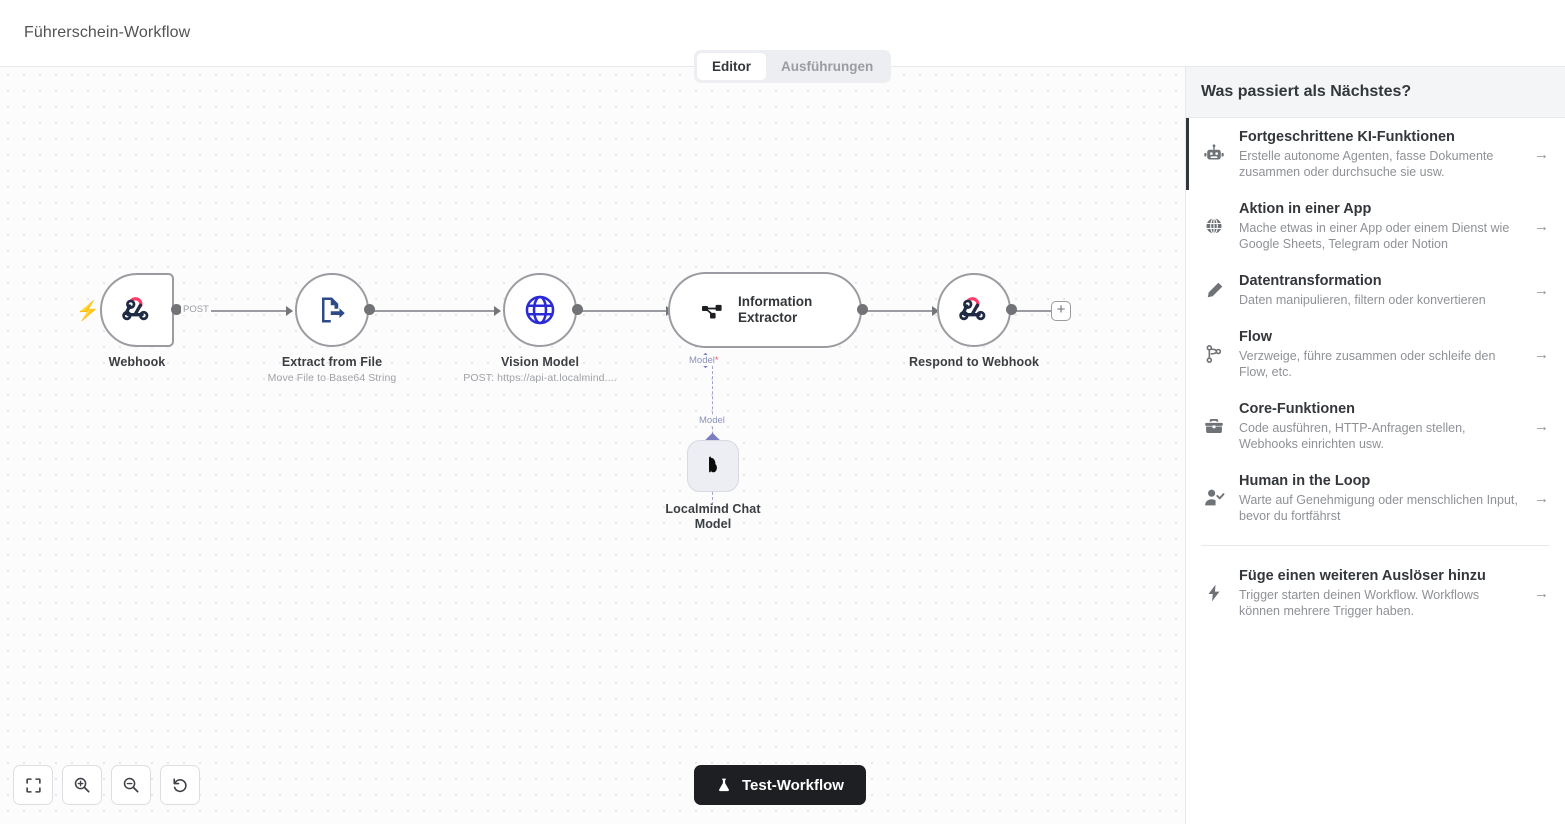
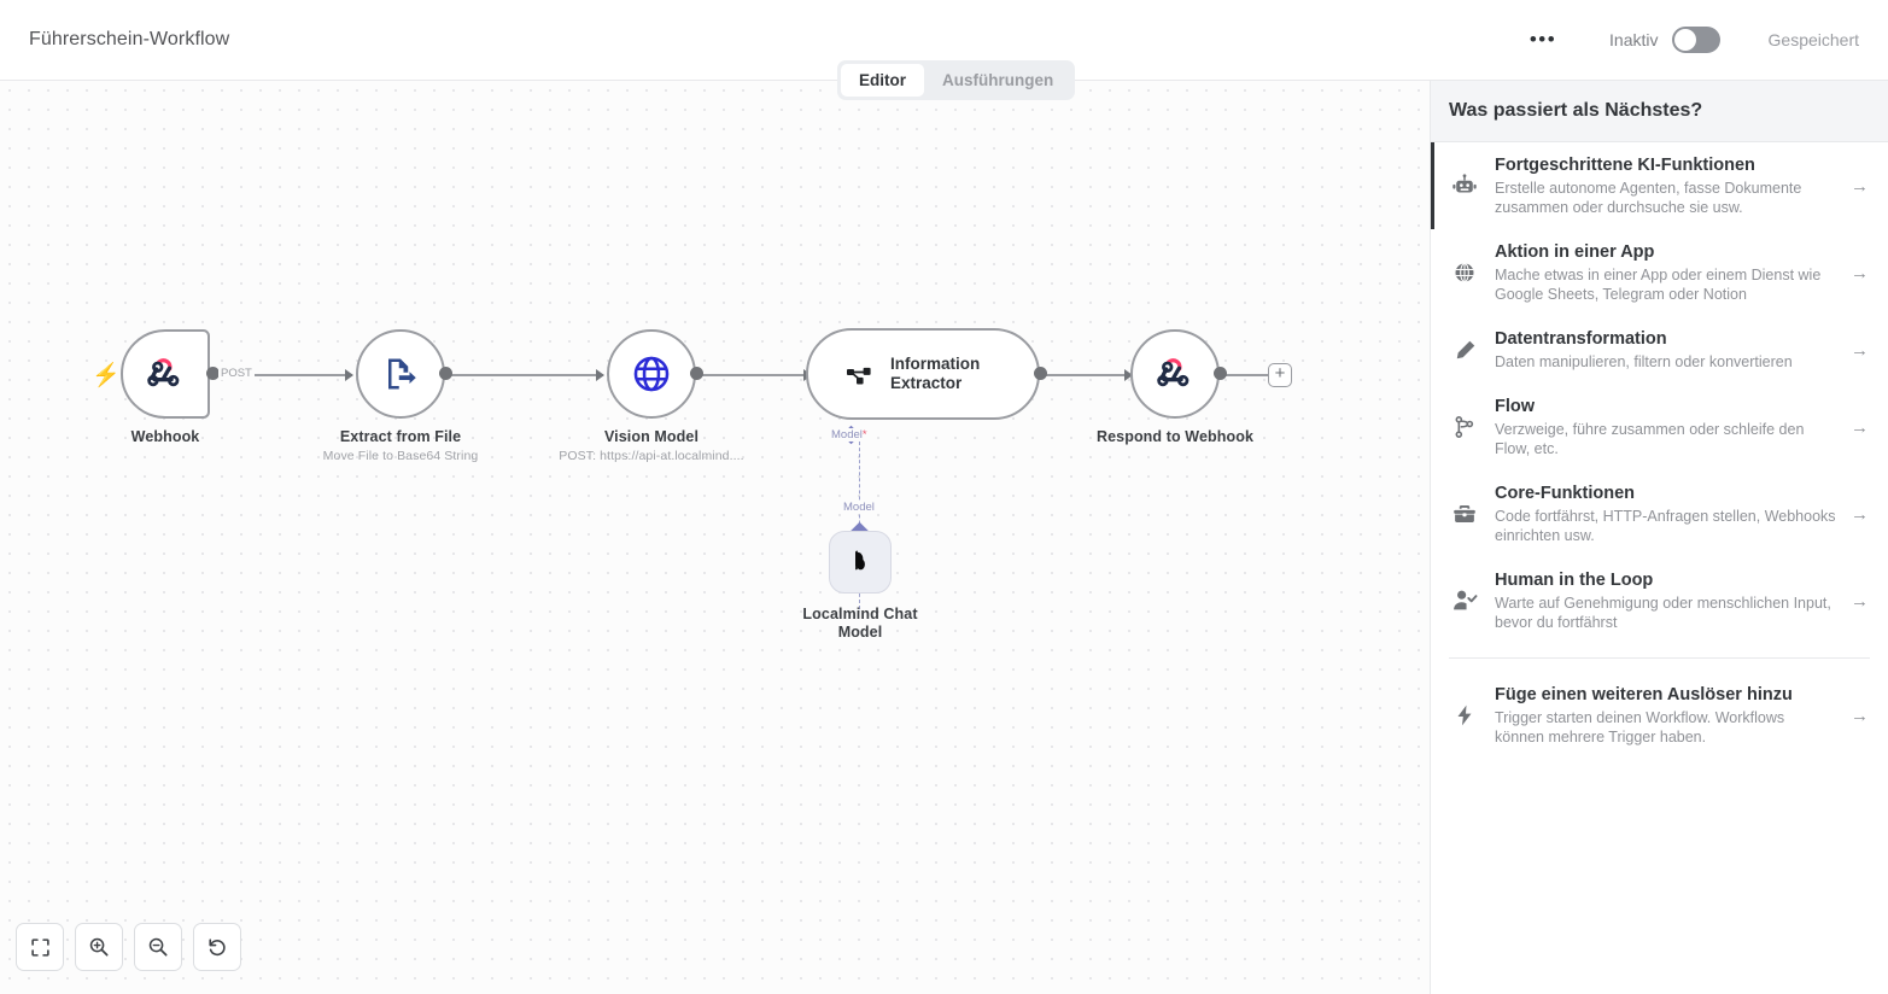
  Führerschein-Workflow
+ •••
+ Inaktiv
+ Gespeichert
  Editor
  Ausführungen
  Model*
  Model
  Webhook
  ⚡
  POST
  Extract from File
  Move File to Base64 String
  Vision Model
  POST: https://api-at.localmind....
  Information Extractor
  Respond to Webhook
  +
  Localmind Chat Model
- Test-Workflow
  Was passiert als Nächstes?
  Fortgeschrittene KI-Funktionen
  Erstelle autonome Agenten, fasse Dokumente zusammen oder durchsuche sie usw.
  →
  Aktion in einer App
  Mache etwas in einer App oder einem Dienst wie Google Sheets, Telegram oder Notion
  →
  Datentransformation
  Daten manipulieren, filtern oder konvertieren
  →
  Flow
  Verzweige, führe zusammen oder schleife den Flow, etc.
  →
  Core-Funktionen
- Code ausführen, HTTP-Anfragen stellen, Webhooks einrichten usw.
+ Code fortfährst, HTTP-Anfragen stellen, Webhooks einrichten usw.
  →
  Human in the Loop
  Warte auf Genehmigung oder menschlichen Input, bevor du fortfährst
  →
  Füge einen weiteren Auslöser hinzu
  Trigger starten deinen Workflow. Workflows können mehrere Trigger haben.
  →
